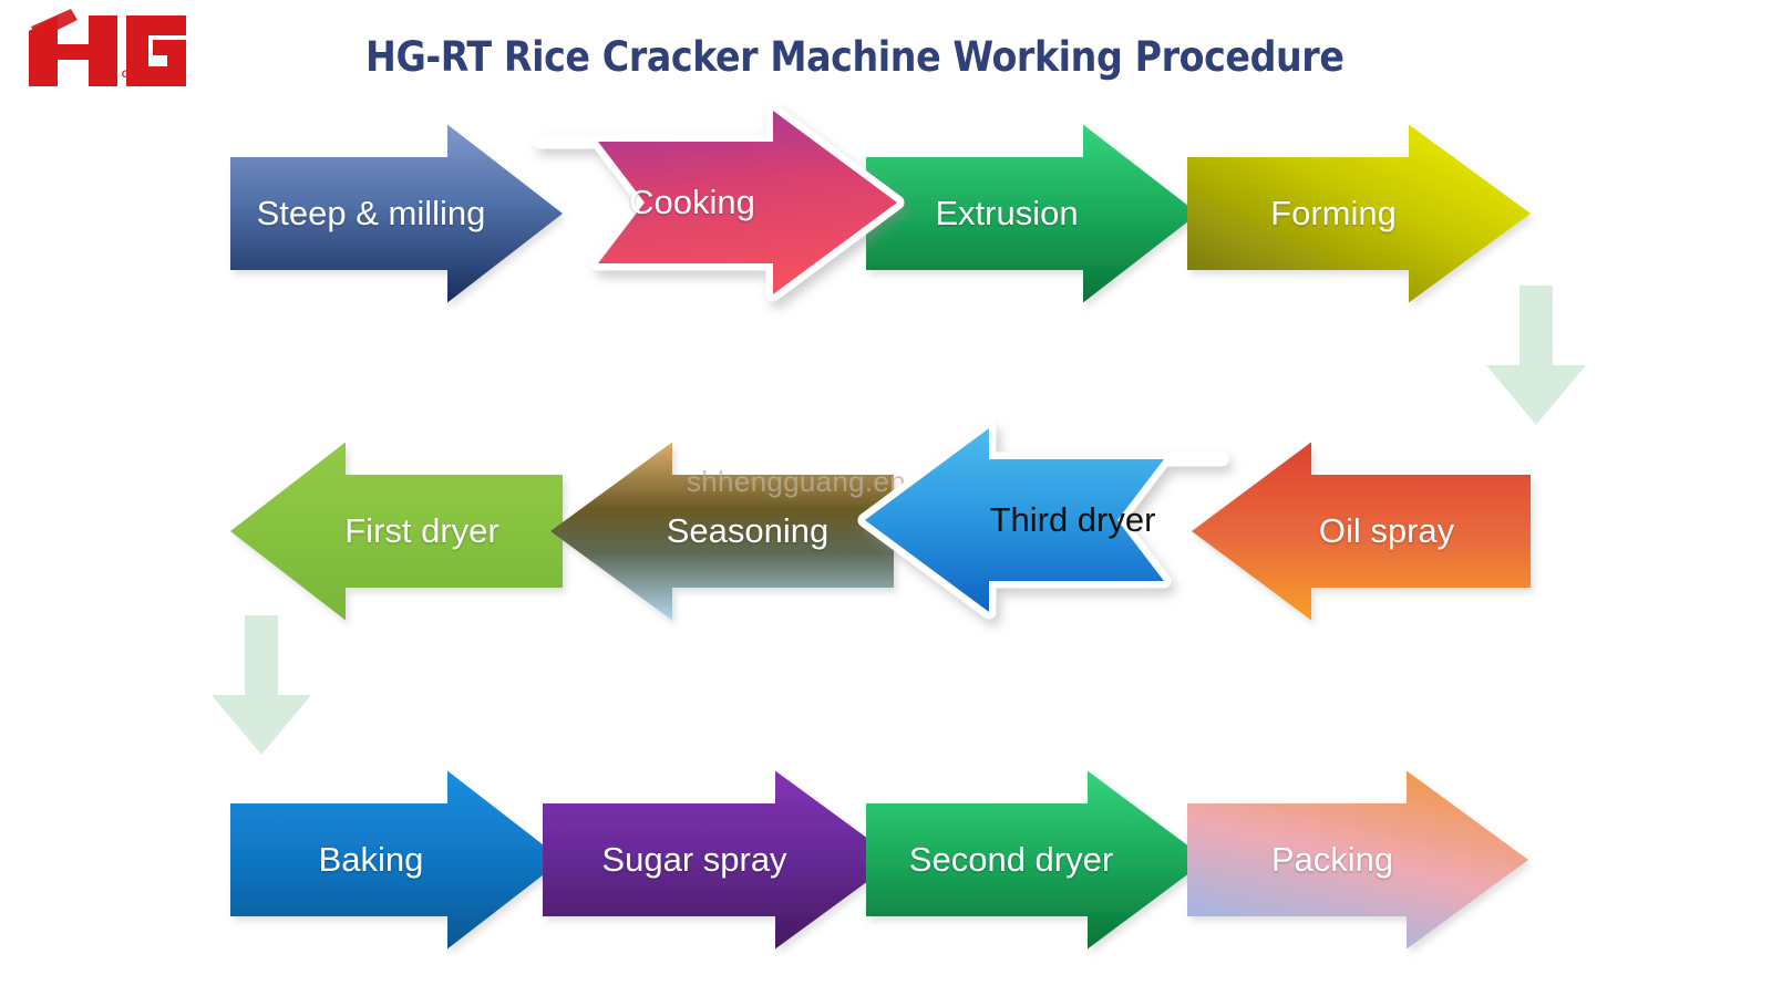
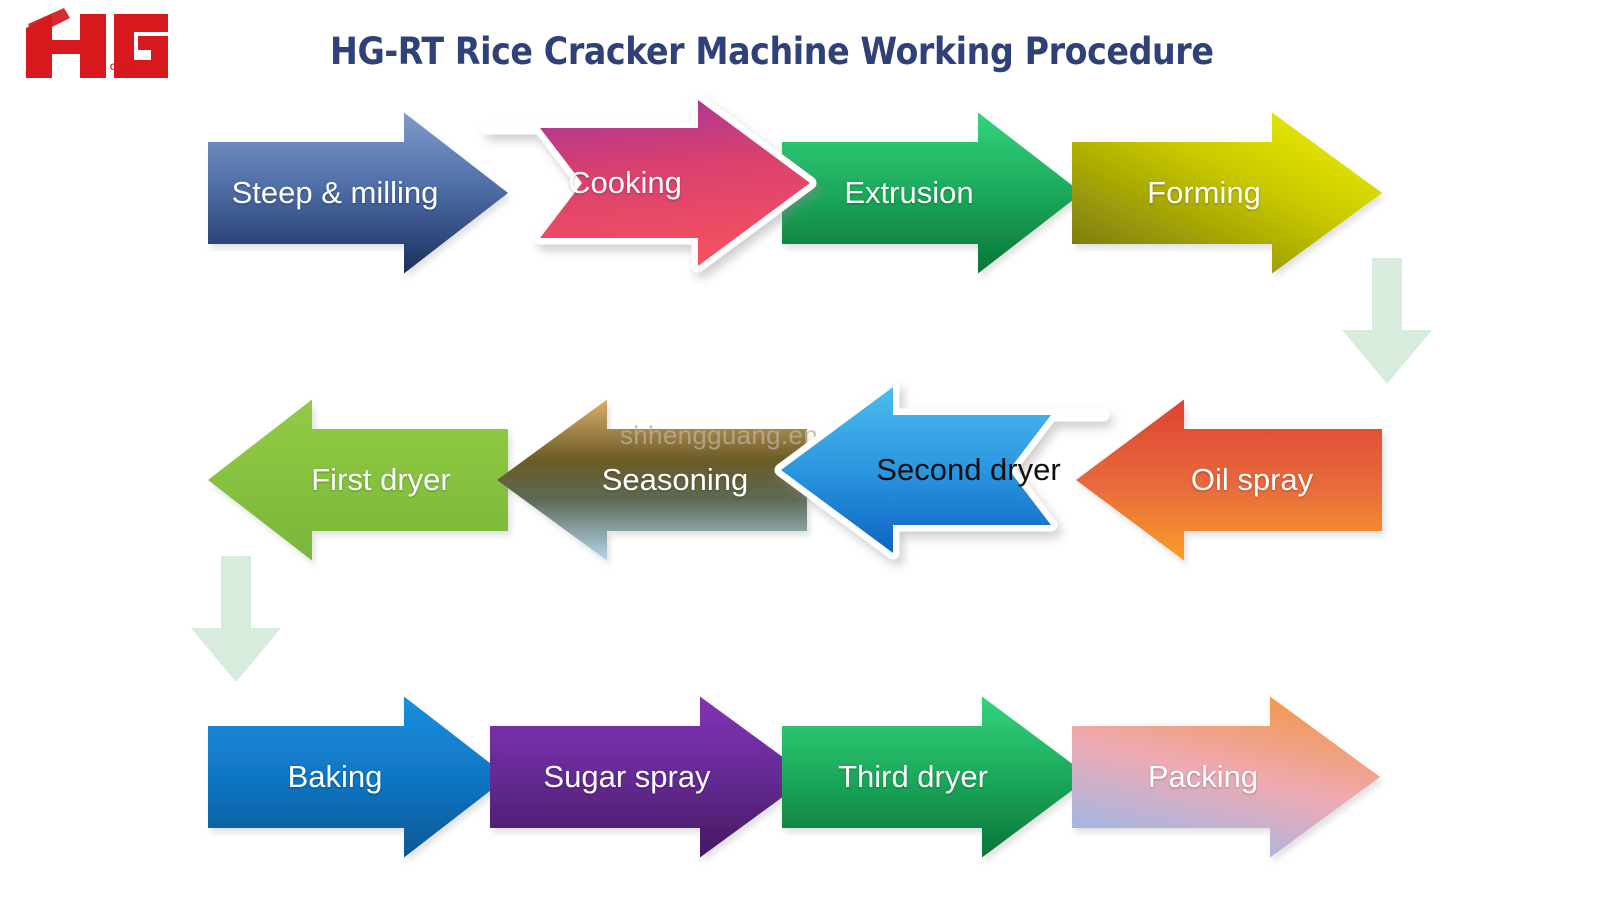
  HG GROUP
  HG-RT Rice Cracker Machine Working Procedure
  Steep & milling
  Cooking
  Extrusion
  Forming
  First dryer
  Seasoning
- Third dryer
+ Second dryer
  Oil spray
  Baking
  Sugar spray
- Second dryer
+ Third dryer
  Packing
